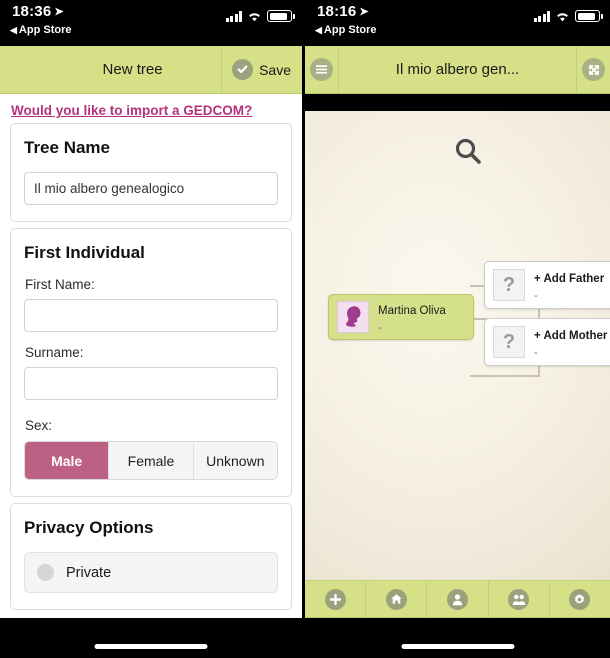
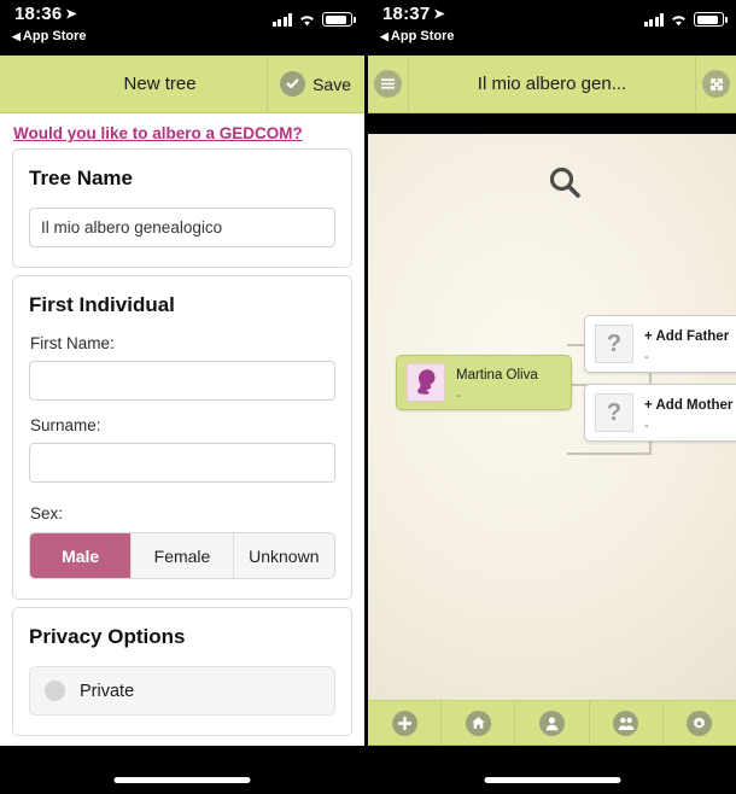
  18:36 ➤
  ◀ App Store
  New tree
  Save
- Would you like to import a GEDCOM?
+ Would you like to albero a GEDCOM?
  Tree Name
  Il mio albero genealogico
  First Individual
  First Name:
  Surname:
  Sex:
  Male
  Female
  Unknown
  Privacy Options
  Private
- 18:16 ➤
+ 18:37 ➤
  ◀ App Store
  Il mio albero gen...
  Martina Oliva
  -
  ?
  + Add Father
  -
  ?
  + Add Mother
  -
